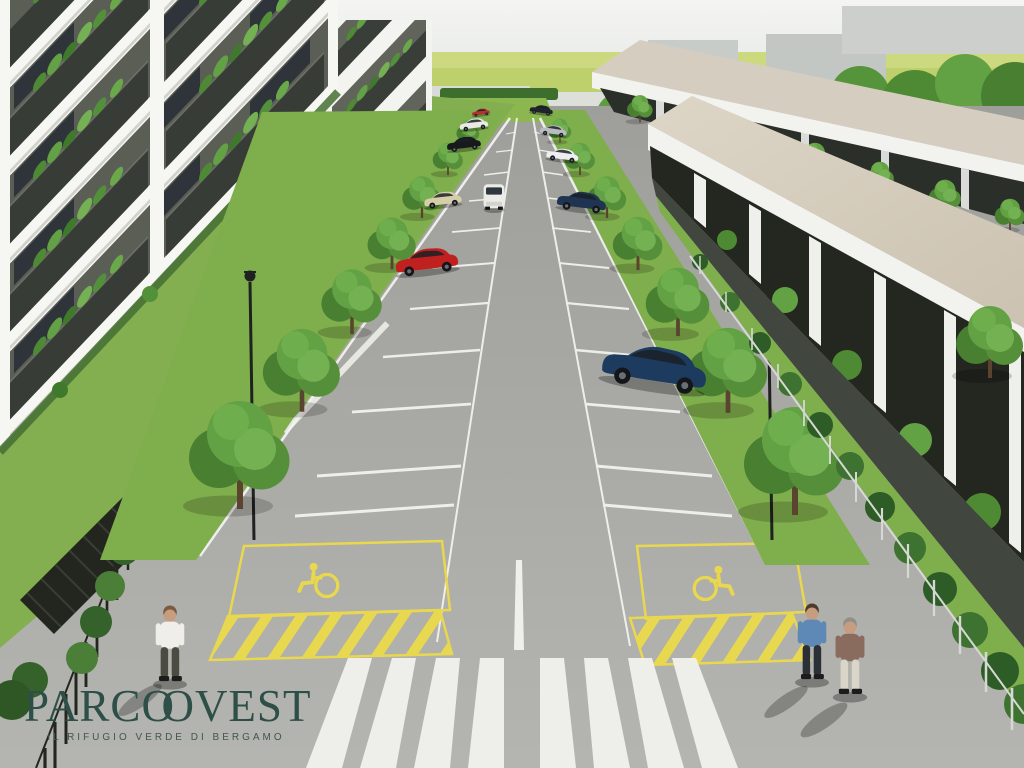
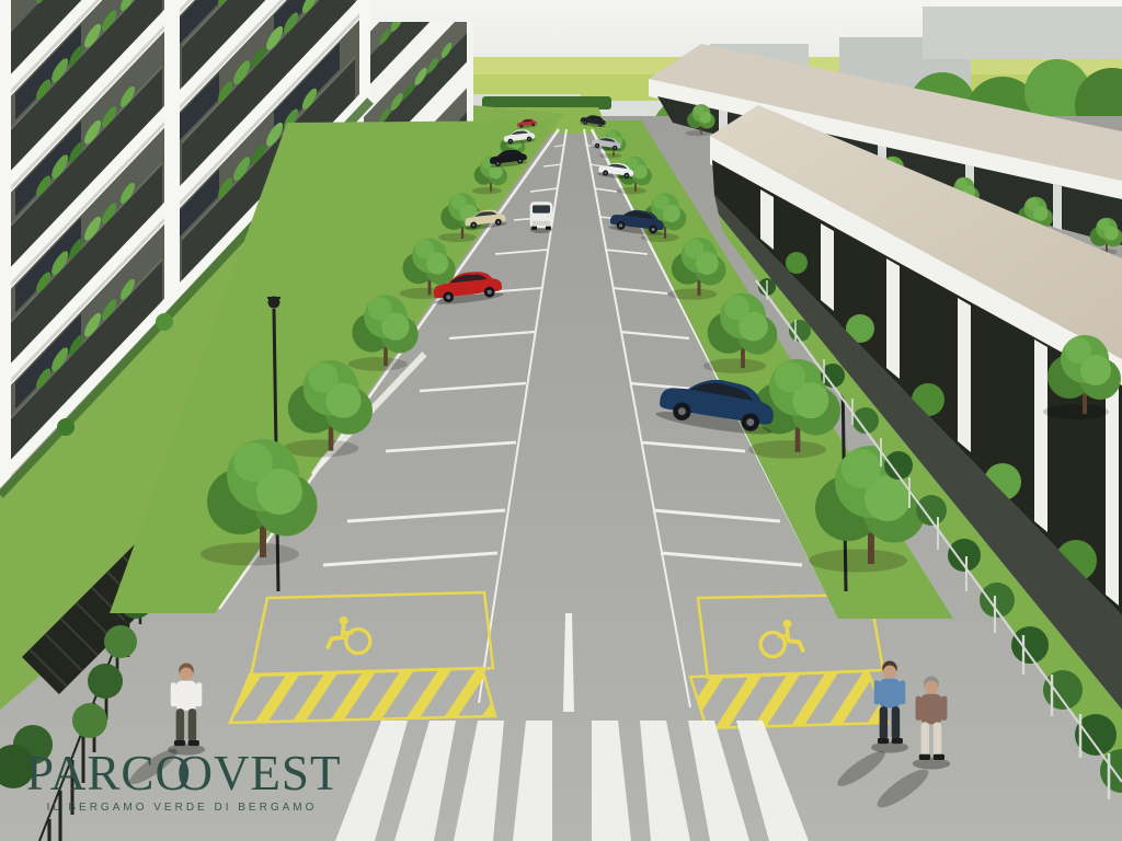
  PARCOOVEST
- IL RIFUGIO VERDE DI BERGAMO
+ IL BERGAMO VERDE DI BERGAMO
